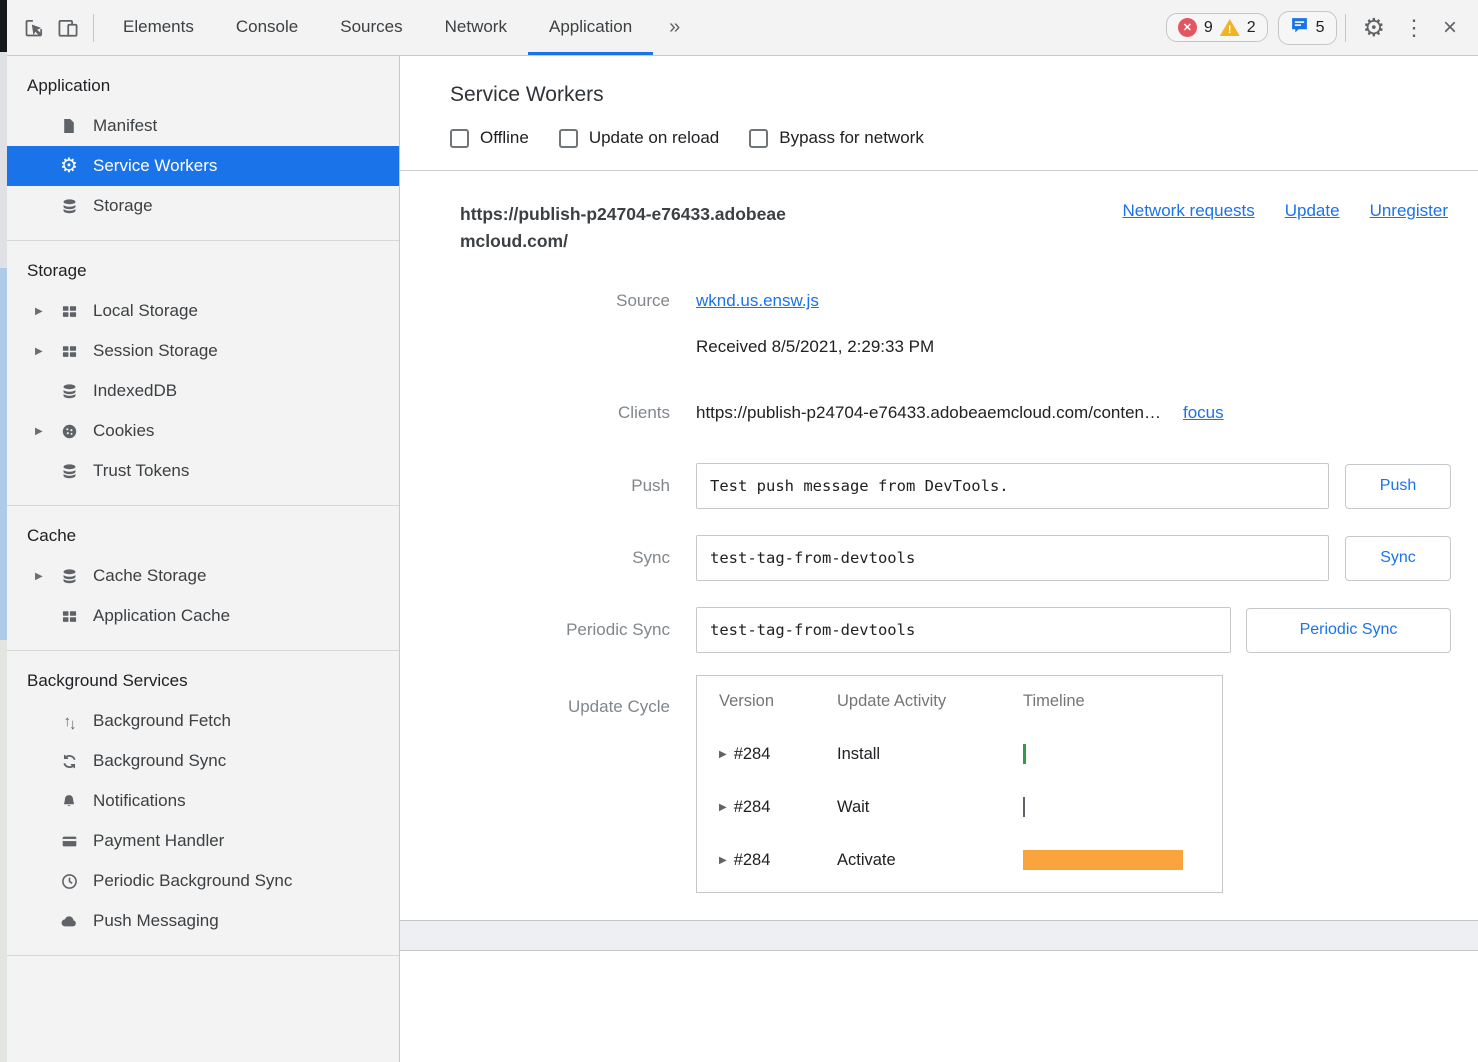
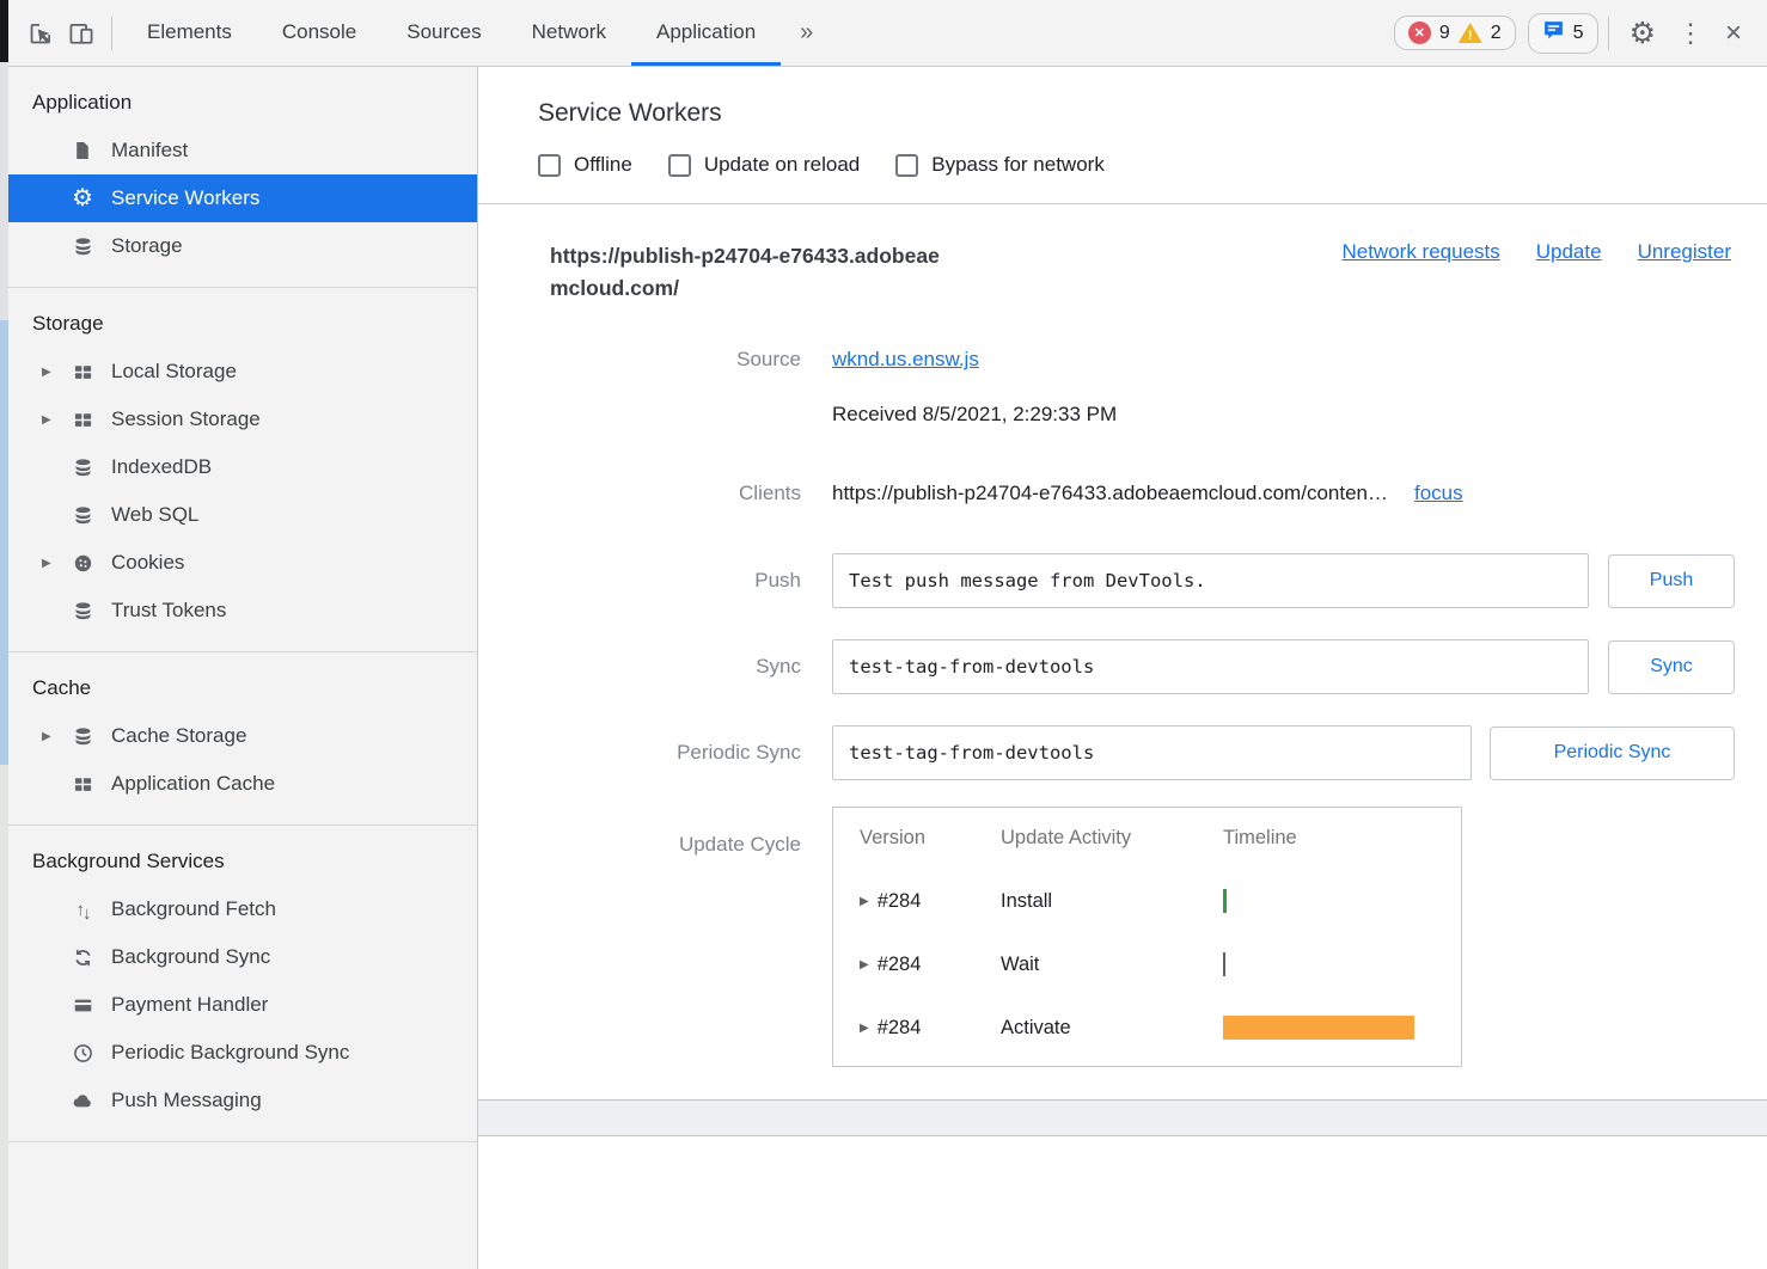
  Elements
  Console
  Sources
  Network
  Application
  »
  ✕
  9
  !
  2
  5
  ⚙
  ⋮
  ×
  Application
  Manifest
  ⚙
  Service Workers
  Storage
  Storage
  ▶
  Local Storage
  ▶
  Session Storage
  IndexedDB
+ Web SQL
  ▶
  Cookies
  Trust Tokens
  Cache
  ▶
  Cache Storage
  Application Cache
  Background Services
  ↑
  ↓
  Background Fetch
  Background Sync
- Notifications
  Payment Handler
  Periodic Background Sync
  Push Messaging
  Service Workers
  Offline
  Update on reload
  Bypass for network
  https://publish-p24704-e76433.adobeaemcloud.com/
  Network requests
  Update
  Unregister
  Source
  wknd.us.ensw.js
  Received 8/5/2021, 2:29:33 PM
  Clients
  https://publish-p24704-e76433.adobeaemcloud.com/conten…
  focus
  Push
  Test push message from DevTools.
  Push
  Sync
  test-tag-from-devtools
  Sync
  Periodic Sync
  test-tag-from-devtools
  Periodic Sync
  Update Cycle
  Version
  Update Activity
  Timeline
  ▶
  #284
  Install
  ▶
  #284
  Wait
  ▶
  #284
  Activate
